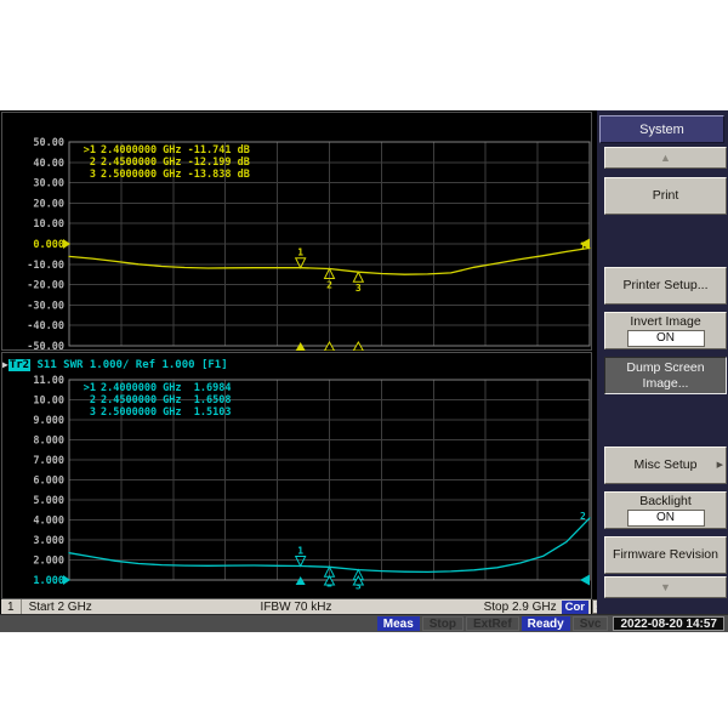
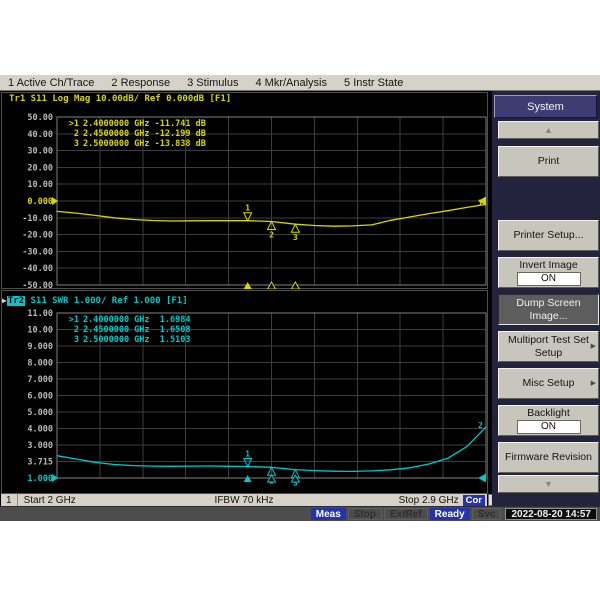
+ 1 Active Ch/Trace
+ 2 Response
+ 3 Stimulus
+ 4 Mkr/Analysis
+ 5 Instr State
  50.00
  40.00
  30.00
  20.00
  10.00
  0.000
  -10.00
  -20.00
  -30.00
  -40.00
  -50.00
  >1
  2.4000000 GHz -11.741 dB
  2
  2.4500000 GHz -12.199 dB
  3
  2.5000000 GHz -13.838 dB
  1
  2
  3
  1
  11.00
  10.00
  9.000
  8.000
  7.000
  6.000
  5.000
  4.000
  3.000
- 2.000
+ 3.715
  1.000
  >1
  2.4000000 GHz 1.6984
  2
  2.4500000 GHz 1.6508
  3
  2.5000000 GHz 1.5103
  1
  3
  2
+ Tr1 S11 Log Mag 10.00dB/ Ref 0.000dB [F1]
  ▶Tr2 S11 SWR 1.000/ Ref 1.000 [F1]
  1
  Start 2 GHz
  IFBW 70 kHz
  Stop 2.9 GHz
  Cor
  System
  ▲
  Print
  Printer Setup...
  Invert Image
  ON
  Dump Screen Image...
+ Multiport Test Set Setup
  Misc Setup
  Backlight
  ON
  Firmware Revision
  ▼
  Meas
  Stop
  ExtRef
  Ready
  Svc
  2022-08-20 14:57
